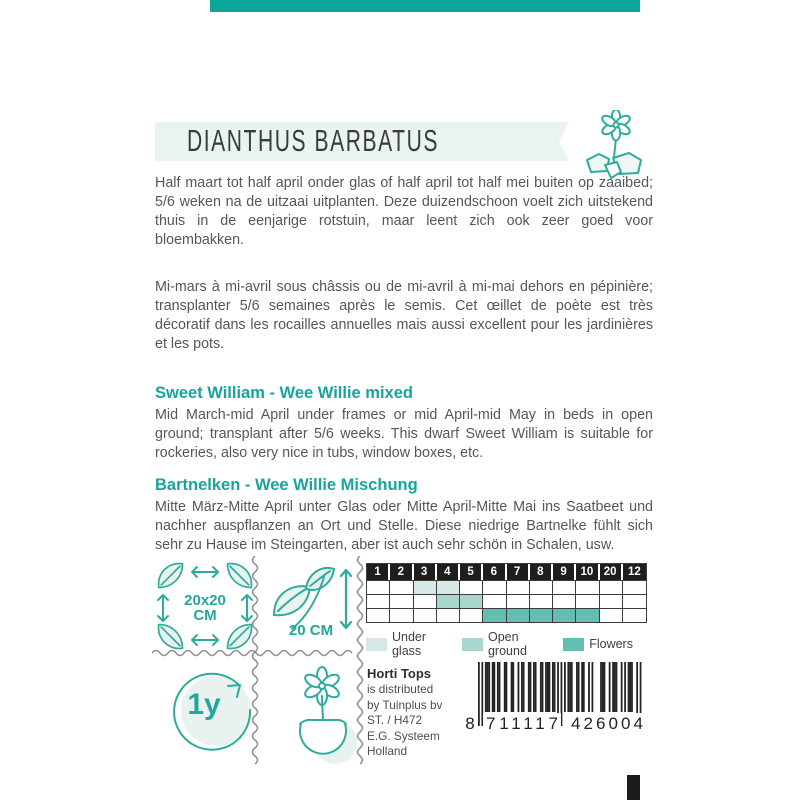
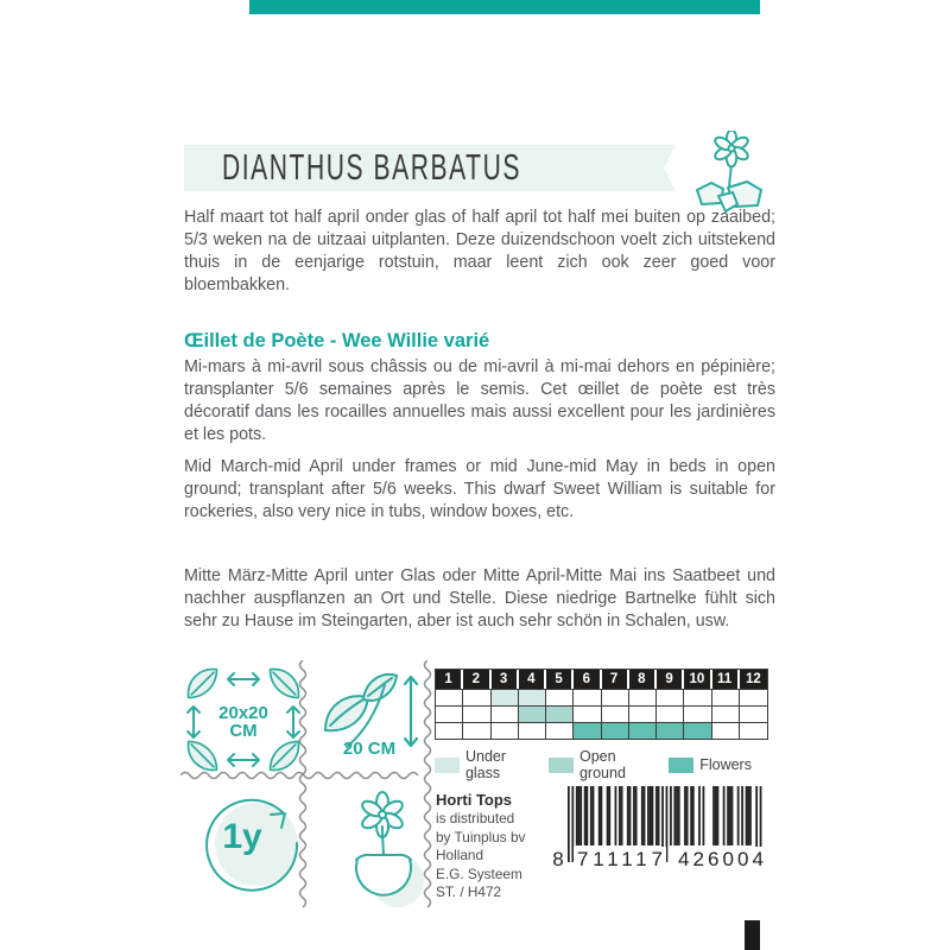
  DIANTHUS BARBATUS
- Half maart tot half april onder glas of half april tot half mei buiten op zaaibed; 5/6 weken na de uitzaai uitplanten. Deze duizendschoon voelt zich uitstekend thuis in de eenjarige rotstuin, maar leent zich ook zeer goed voor bloembakken.
+ Half maart tot half april onder glas of half april tot half mei buiten op zaaibed; 5/3 weken na de uitzaai uitplanten. Deze duizendschoon voelt zich uitstekend thuis in de eenjarige rotstuin, maar leent zich ook zeer goed voor bloembakken.
+ Œillet de Poète - Wee Willie varié
  Mi-mars à mi-avril sous châssis ou de mi-avril à mi-mai dehors en pépinière; transplanter 5/6 semaines après le semis. Cet œillet de poète est très décoratif dans les rocailles annuelles mais aussi excellent pour les jardinières et les pots.
- Sweet William - Wee Willie mixed
- Mid March-mid April under frames or mid April-mid May in beds in open ground; transplant after 5/6 weeks. This dwarf Sweet William is suitable for rockeries, also very nice in tubs, window boxes, etc.
+ Mid March-mid April under frames or mid June-mid May in beds in open ground; transplant after 5/6 weeks. This dwarf Sweet William is suitable for rockeries, also very nice in tubs, window boxes, etc.
- Bartnelken - Wee Willie Mischung
  Mitte März-Mitte April unter Glas oder Mitte April-Mitte Mai ins Saatbeet und nachher auspflanzen an Ort und Stelle. Diese niedrige Bartnelke fühlt sich sehr zu Hause im Steingarten, aber ist auch sehr schön in Schalen, usw.
  20x20
  CM
  20 CM
  1y
  1
  2
  3
  4
  5
  6
  7
  8
  9
  10
- 20
+ 11
  12
  Under glass
  Open ground
  Flowers
  Horti Tops
  is distributed
  by Tuinplus bv
- ST. / H472
+ Holland
  E.G. Systeem
- Holland
+ ST. / H472
  8
  711117
  426004
